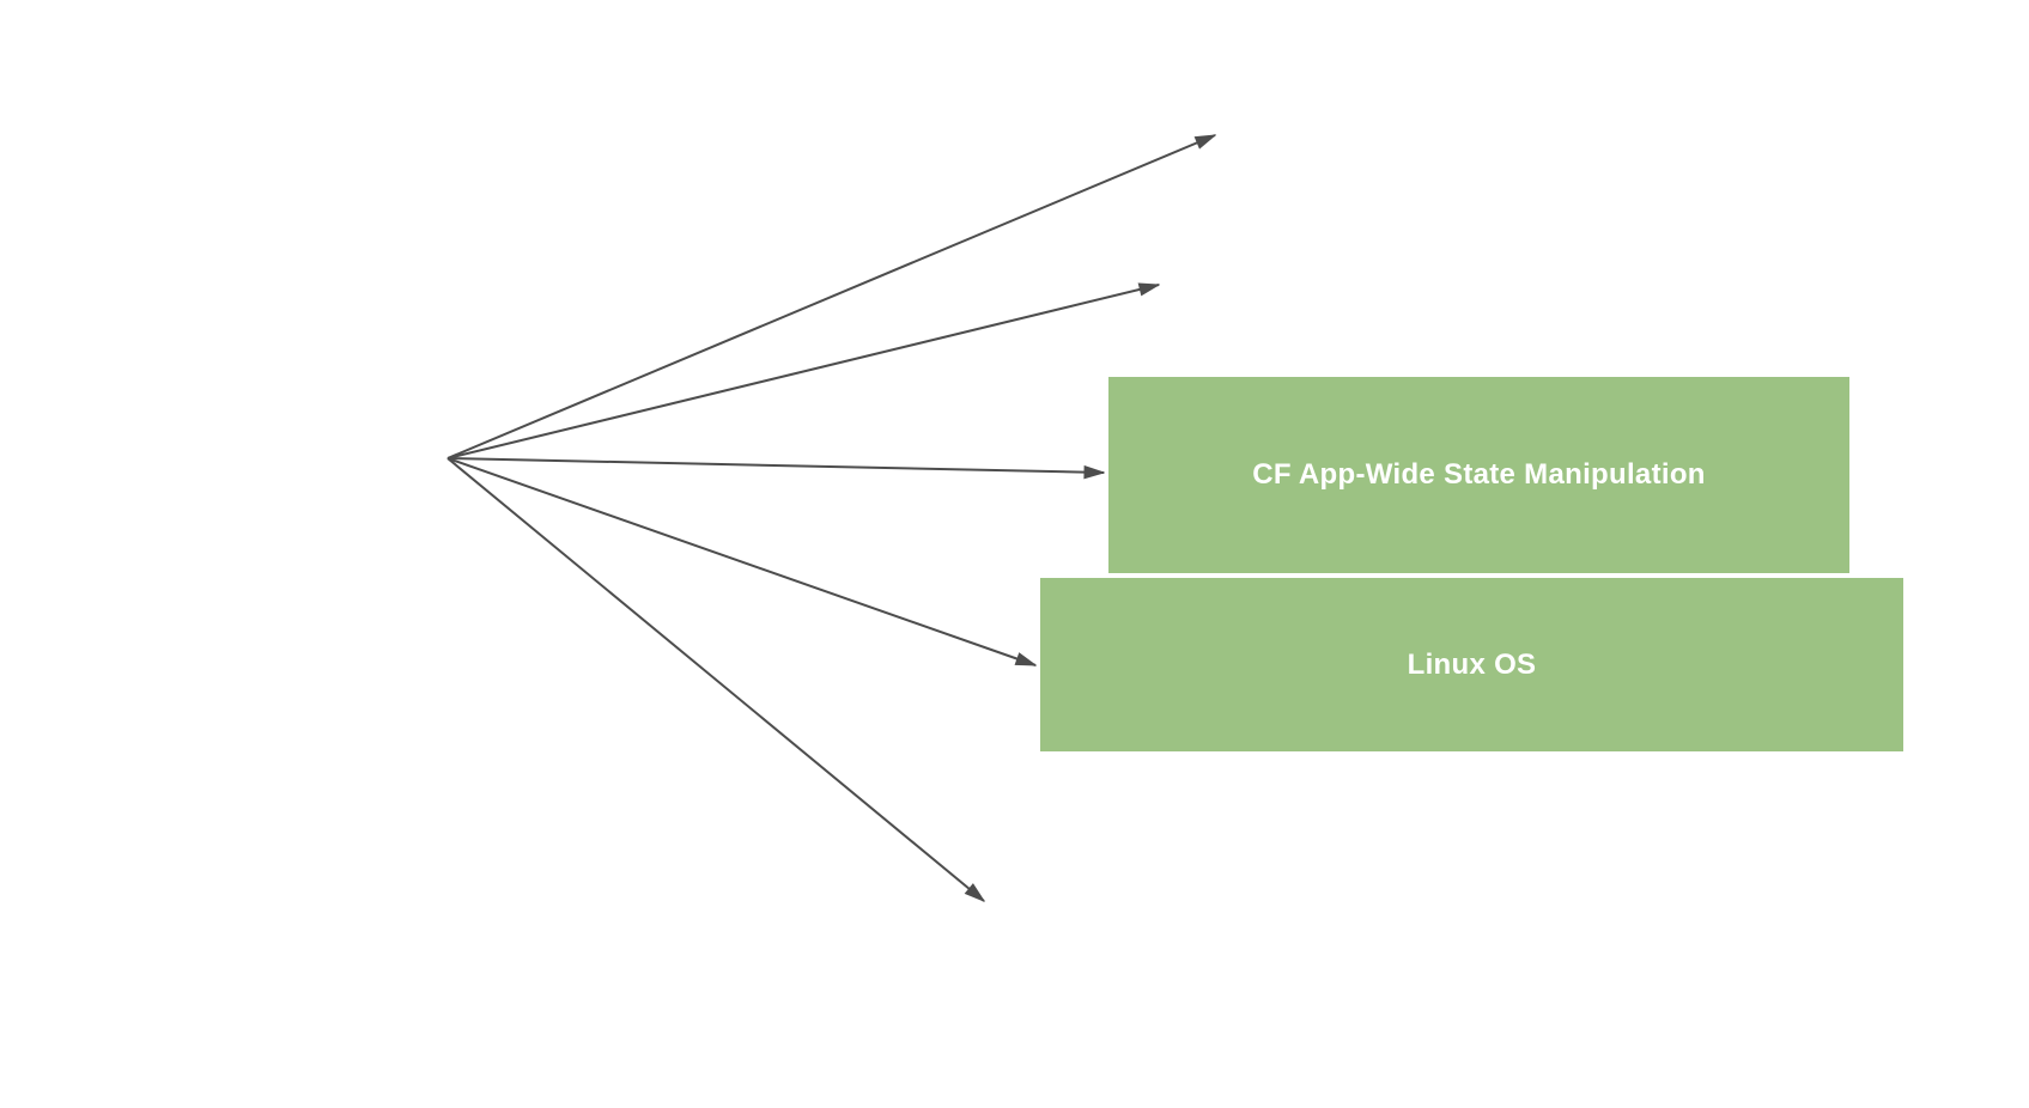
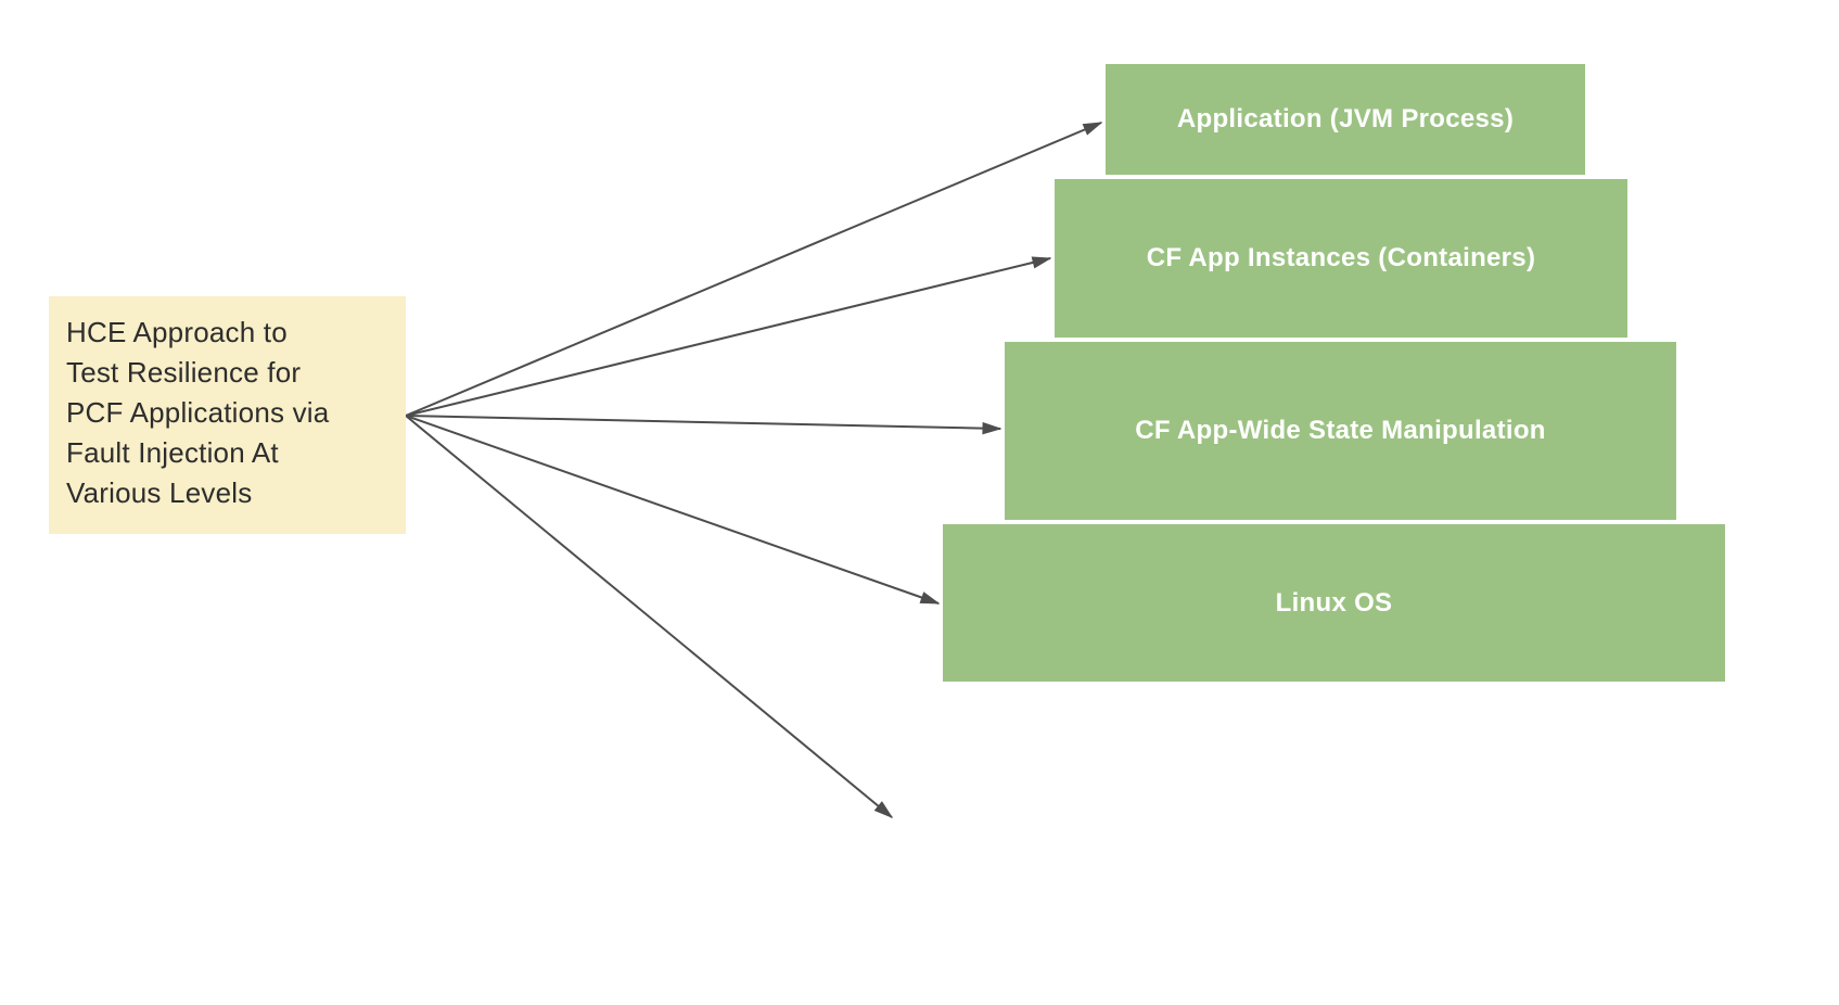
+ HCE Approach to
+ Test Resilience for
+ PCF Applications via
+ Fault Injection At
+ Various Levels
+ Application (JVM Process)
+ CF App Instances (Containers)
  CF App-Wide State Manipulation
  Linux OS
